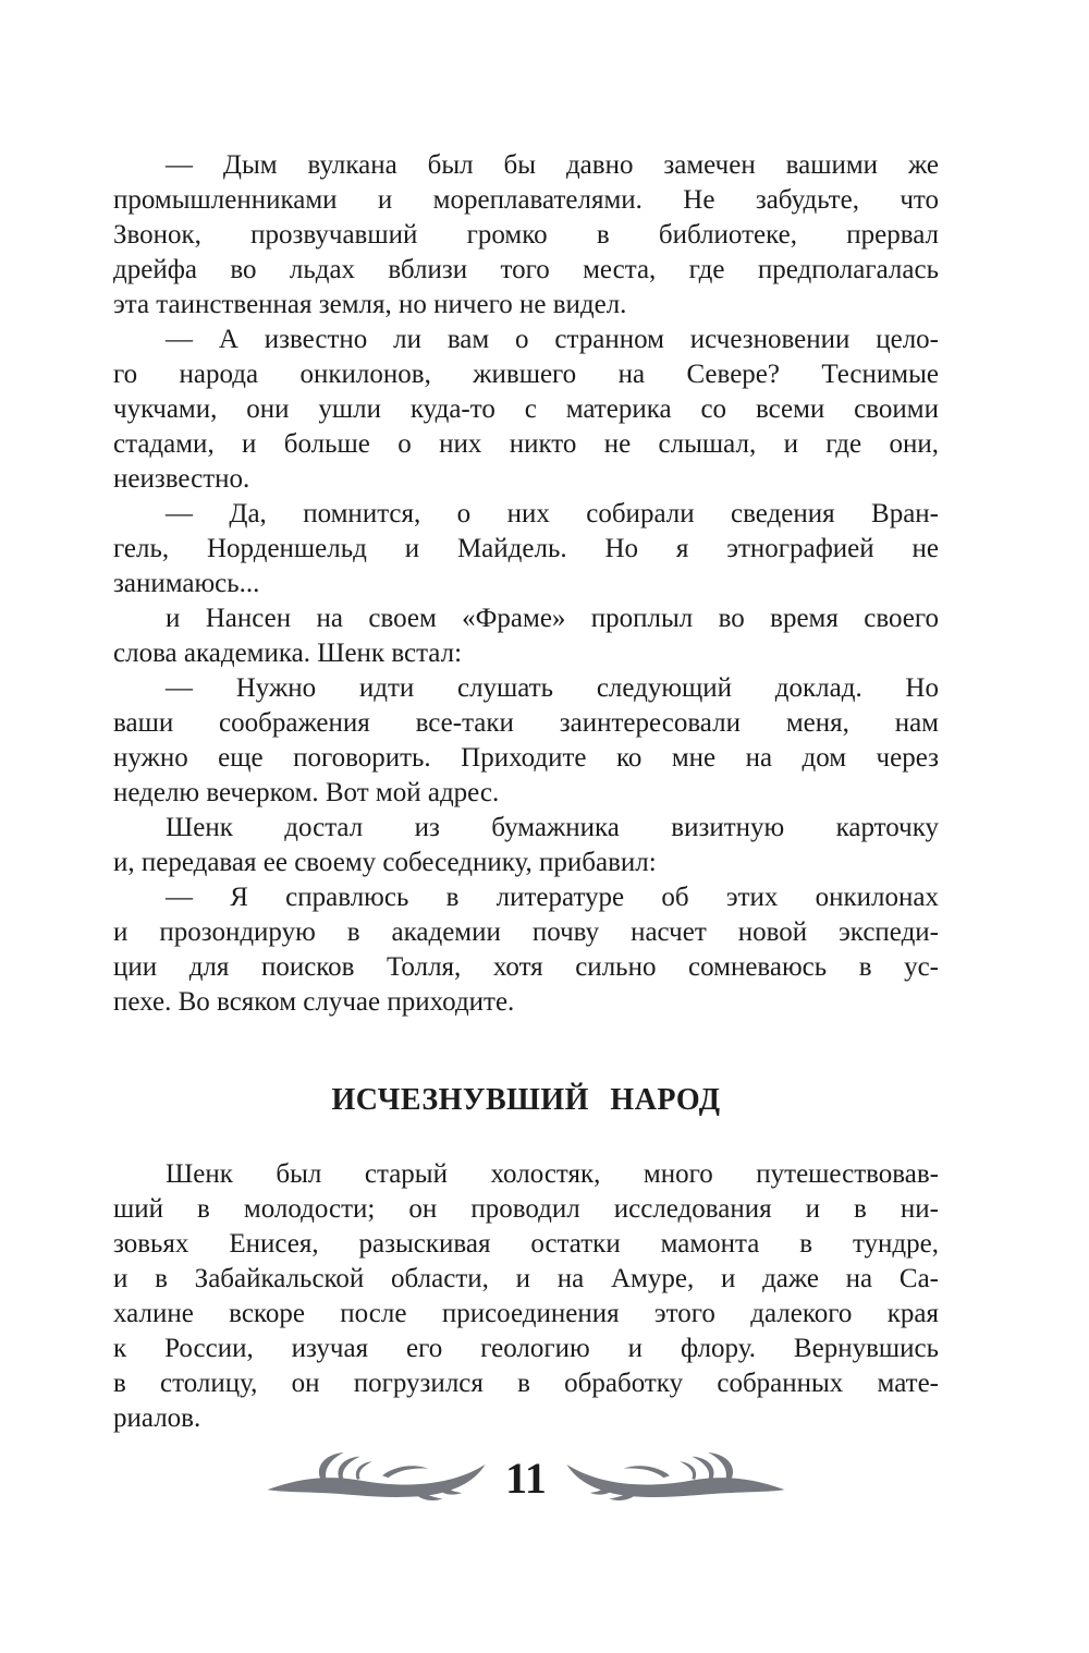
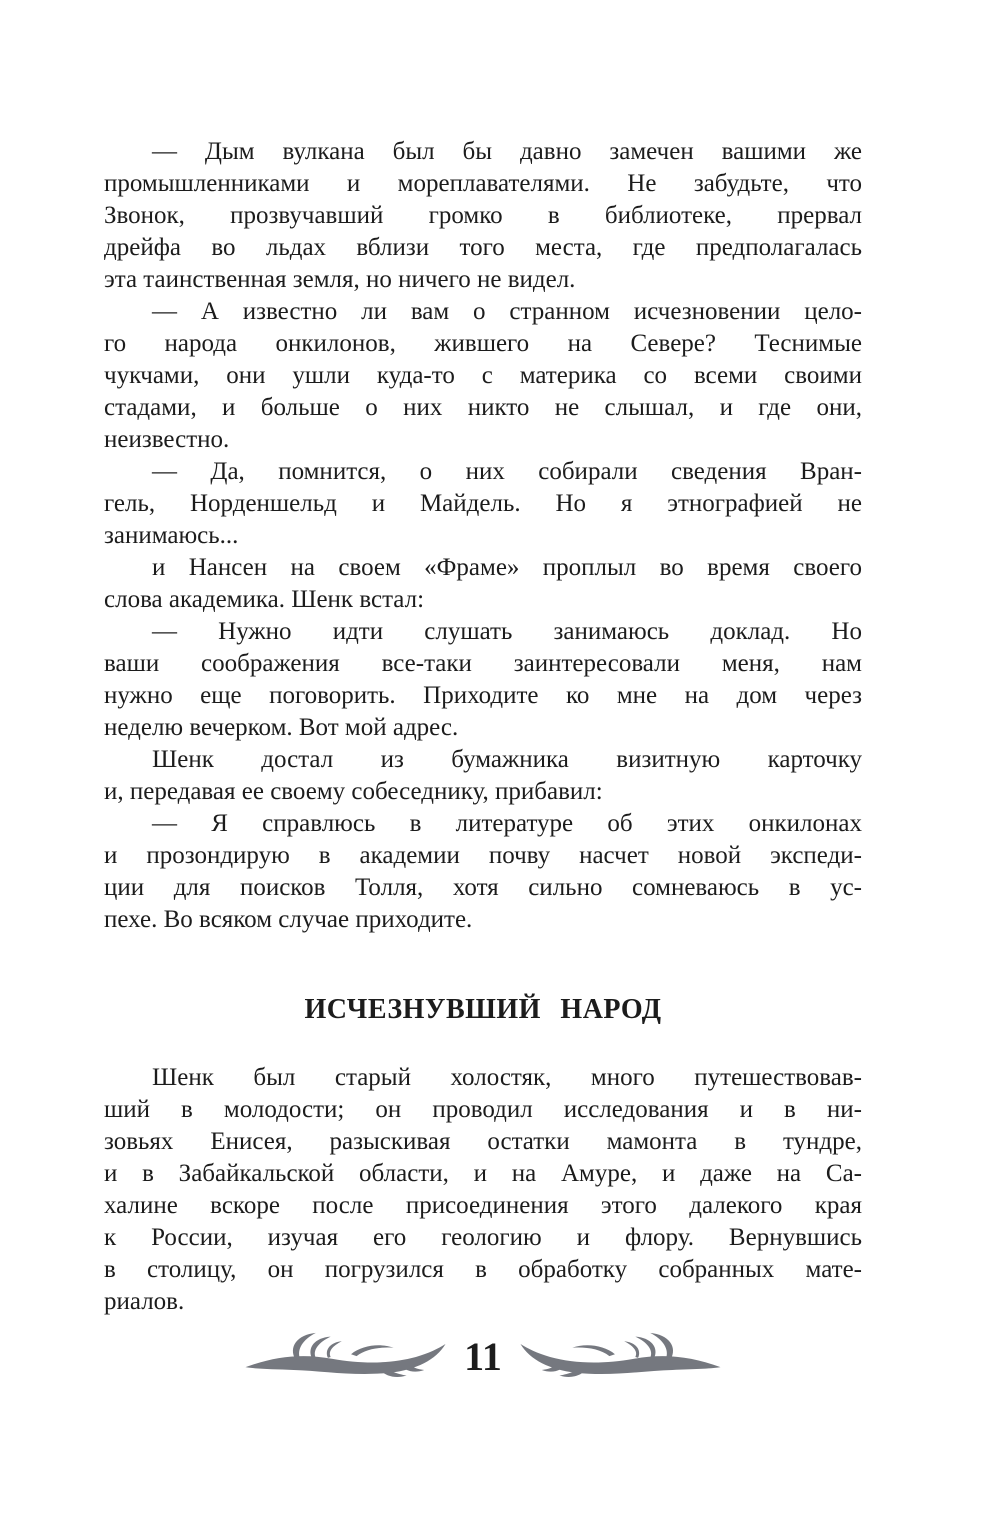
  — Дым вулкана был бы давно замечен вашими же
  промышленниками и мореплавателями. Не забудьте, что
  Звонок, прозвучавший громко в библиотеке, прервал
  дрейфа во льдах вблизи того места, где предполагалась
  эта таинственная земля, но ничего не видел.
  — А известно ли вам о странном исчезновении цело-
  го народа онкилонов, жившего на Севере? Теснимые
  чукчами, они ушли куда-то с материка со всеми своими
  стадами, и больше о них никто не слышал, и где они,
  неизвестно.
  — Да, помнится, о них собирали сведения Вран-
  гель, Норденшельд и Майдель. Но я этнографией не
  занимаюсь...
  и Нансен на своем «Фраме» проплыл во время своего
  слова академика. Шенк встал:
- — Нужно идти слушать следующий доклад. Но
+ — Нужно идти слушать занимаюсь доклад. Но
  ваши соображения все-таки заинтересовали меня, нам
  нужно еще поговорить. Приходите ко мне на дом через
  неделю вечерком. Вот мой адрес.
  Шенк достал из бумажника визитную карточку
  и, передавая ее своему собеседнику, прибавил:
  — Я справлюсь в литературе об этих онкилонах
  и прозондирую в академии почву насчет новой экспеди-
  ции для поисков Толля, хотя сильно сомневаюсь в ус-
  пехе. Во всяком случае приходите.
  ИСЧЕЗНУВШИЙ НАРОД
  Шенк был старый холостяк, много путешествовав-
  ший в молодости; он проводил исследования и в ни-
  зовьях Енисея, разыскивая остатки мамонта в тундре,
  и в Забайкальской области, и на Амуре, и даже на Са-
  халине вскоре после присоединения этого далекого края
  к России, изучая его геологию и флору. Вернувшись
  в столицу, он погрузился в обработку собранных мате-
  риалов.
  11
